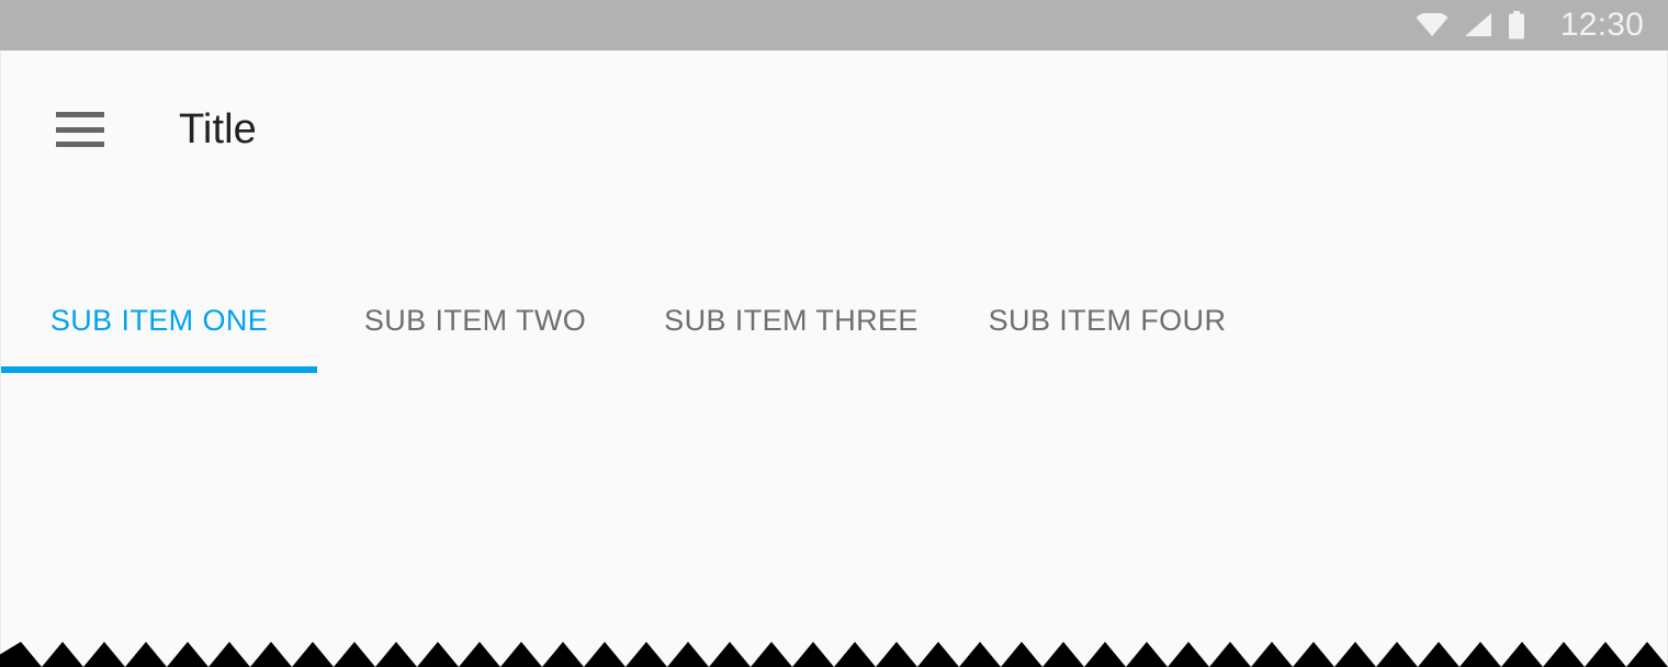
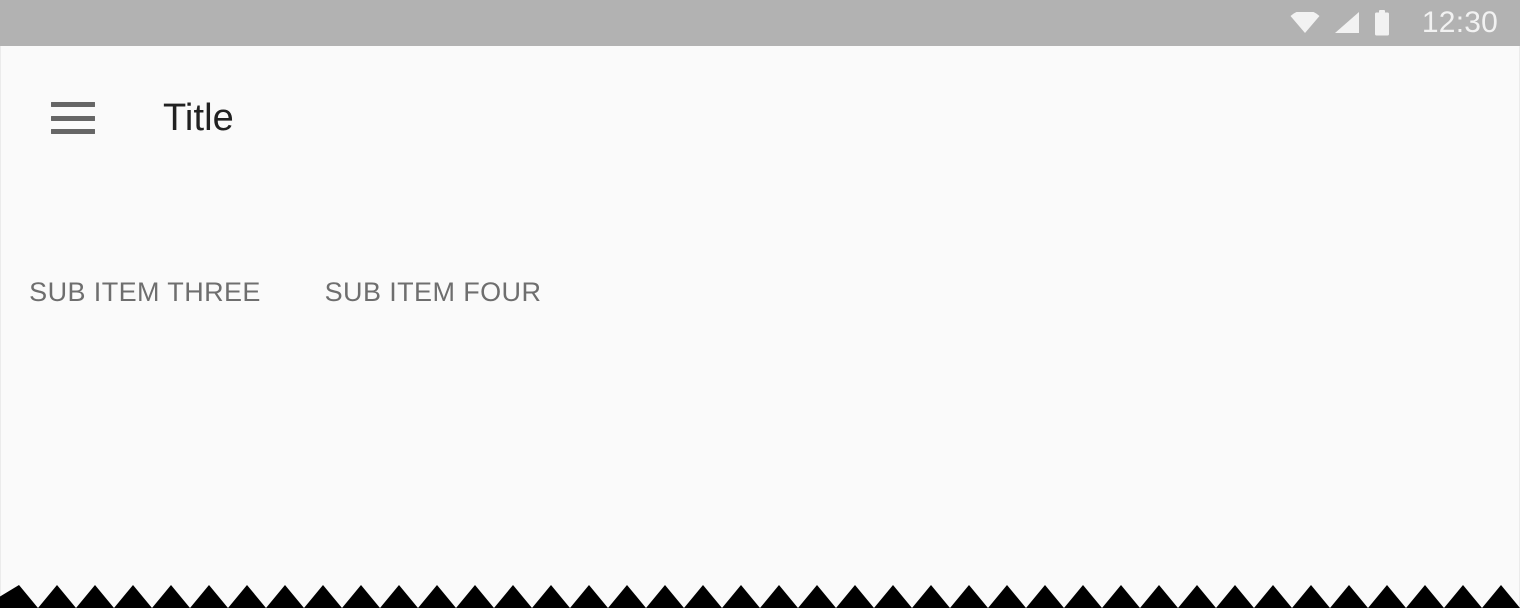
  12:30
  Title
- SUB ITEM ONE
- SUB ITEM TWO
  SUB ITEM THREE
  SUB ITEM FOUR
